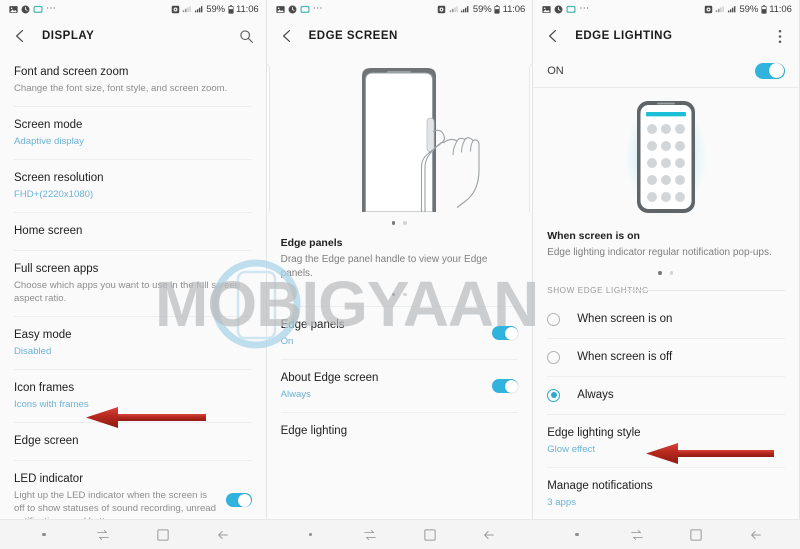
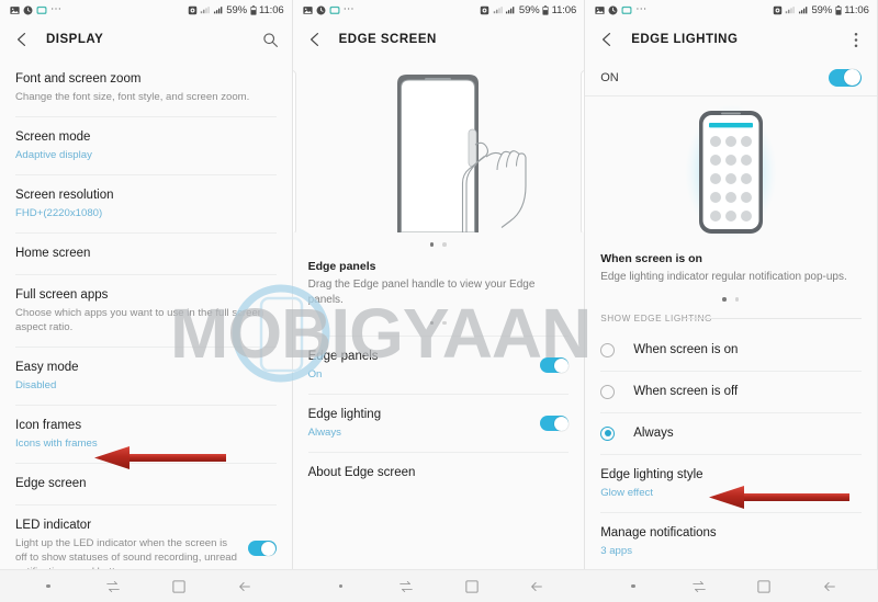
  ⋯
  59%
  11:06
  DISPLAY
  Font and screen zoom
  Change the font size, font style, and screen zoom.
  Screen mode
  Adaptive display
  Screen resolution
  FHD+(2220x1080)
  Home screen
  Full screen apps
  Choose which apps you want to use in the full scree aspect ratio.
  Easy mode
  Disabled
  Icon frames
  Icons with frames
  Edge screen
  LED indicator
  Light up the LED indicator when the screen is off to show statuses of sound recording, unread
  ⋯
  59%
  11:06
  EDGE SCREEN
  Edge panels
  Drag the Edge panel handle to view your Edge panels.
  Edge panels
  On
- About Edge screen
+ Edge lighting
  Always
- Edge lighting
+ About Edge screen
  ⋯
  59%
  11:06
  EDGE LIGHTING
  ON
  When screen is on
  Edge lighting indicator regular notification pop-ups.
  SHOW EDGE LIGHTING
  When screen is on
  When screen is off
  Always
  Edge lighting style
  Glow effect
  Manage notifications
  3 apps
  MOBIGYAAN
